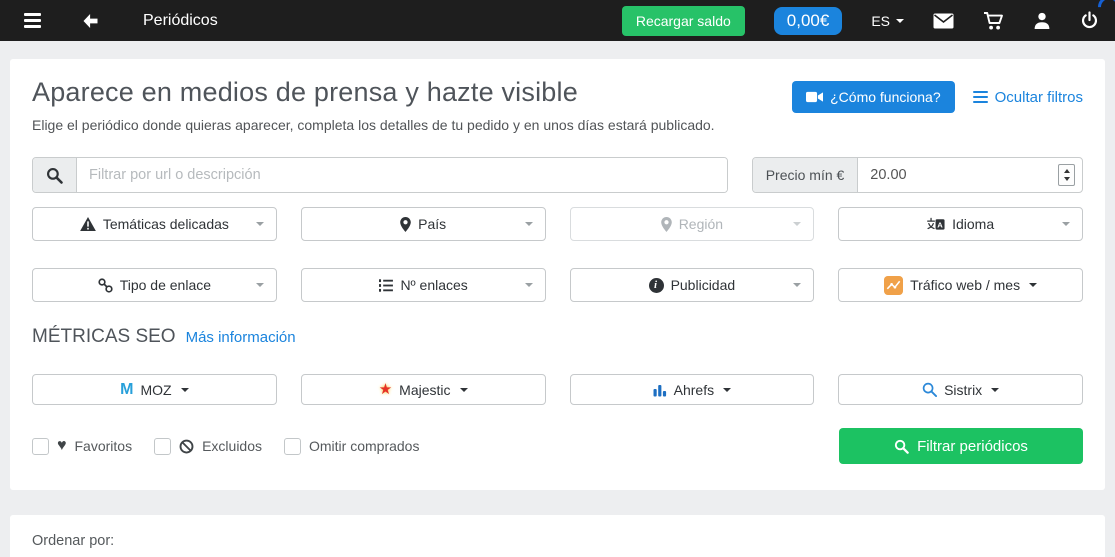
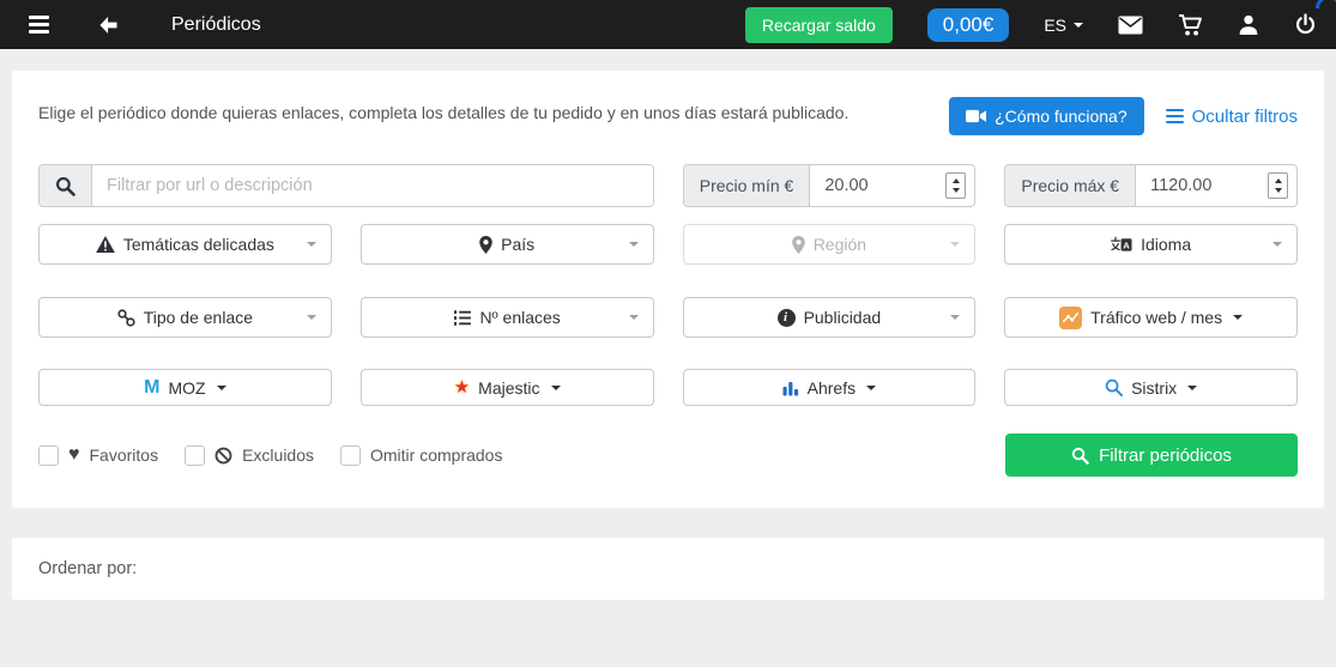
  Periódicos
  Recargar saldo
  0,00€
  ES
- Aparece en medios de prensa y hazte visible
- Elige el periódico donde quieras aparecer, completa los detalles de tu pedido y en unos días estará publicado.
+ Elige el periódico donde quieras enlaces, completa los detalles de tu pedido y en unos días estará publicado.
  ¿Cómo funciona?
  Ocultar filtros
  Filtrar por url o descripción
  Precio mín €
  20.00
+ Precio máx €
+ 1120.00
  Temáticas delicadas
  País
  Región
  A
  Idioma
  Tipo de enlace
  Nº enlaces
  i
  Publicidad
  Tráfico web / mes
- MÉTRICAS SEO
- Más información
  M
  MOZ
  ★
  Majestic
  Ahrefs
  Sistrix
  ♥
  Favoritos
  Excluidos
  Omitir comprados
  Filtrar periódicos
  Ordenar por:
